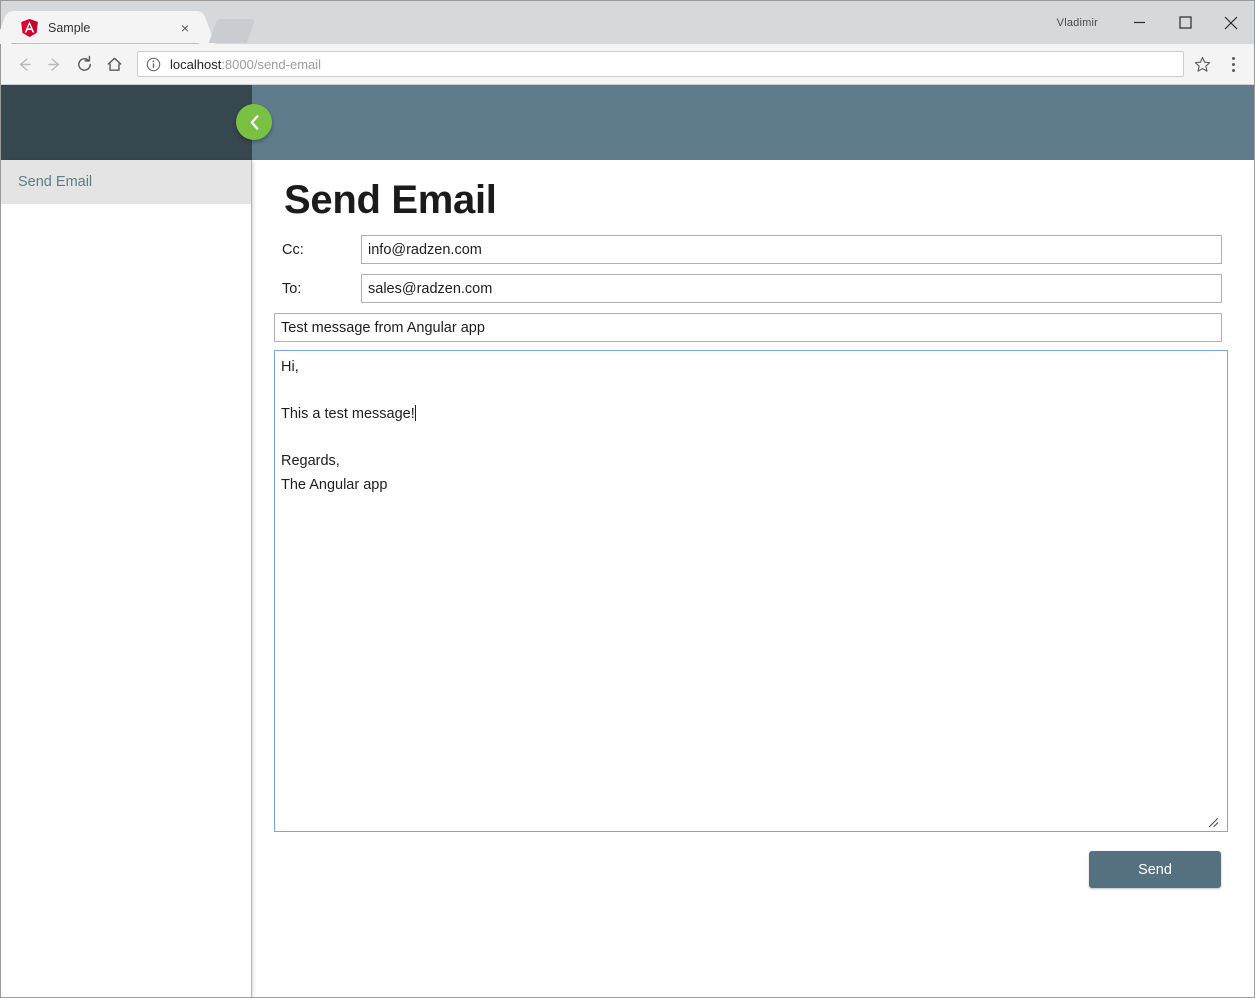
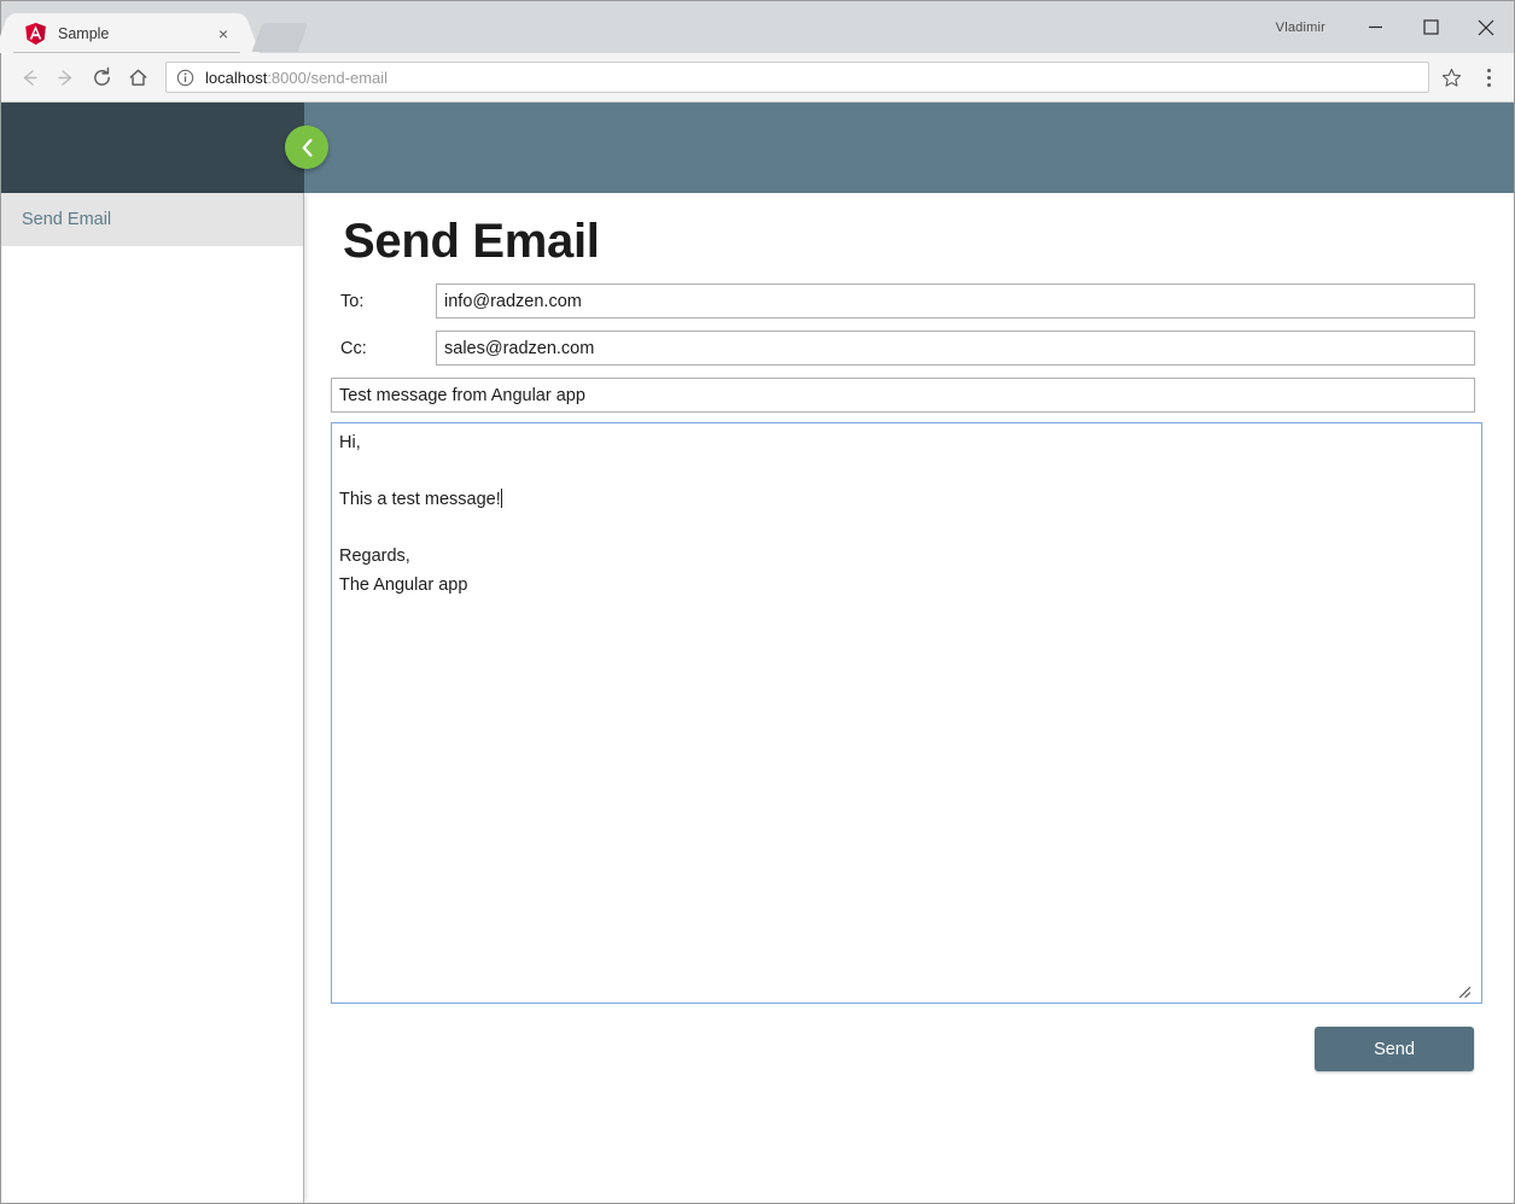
  Sample
  ×
  Vladimir
  localhost:8000/send-email
  Send Email
  Send Email
- Cc:
+ To:
  info@radzen.com
- To:
+ Cc:
  sales@radzen.com
  Test message from Angular app
  Hi,
  This a test message!
  Regards,
  The Angular app
  Send
